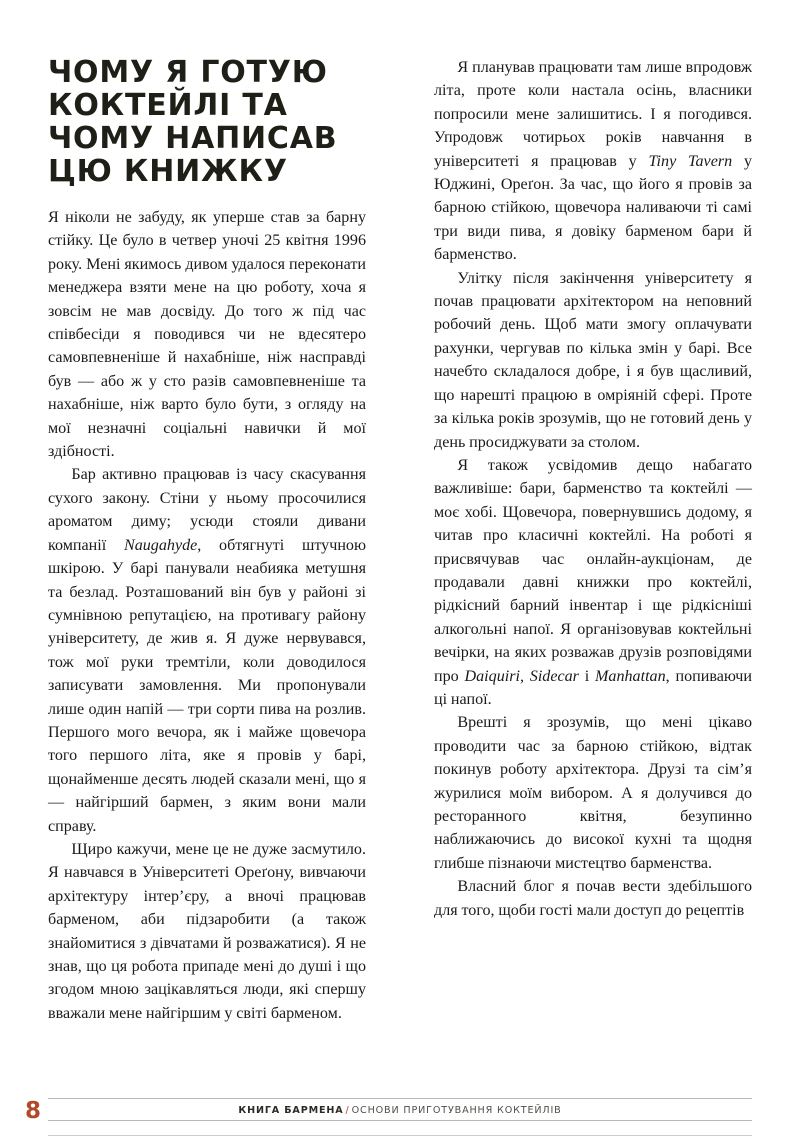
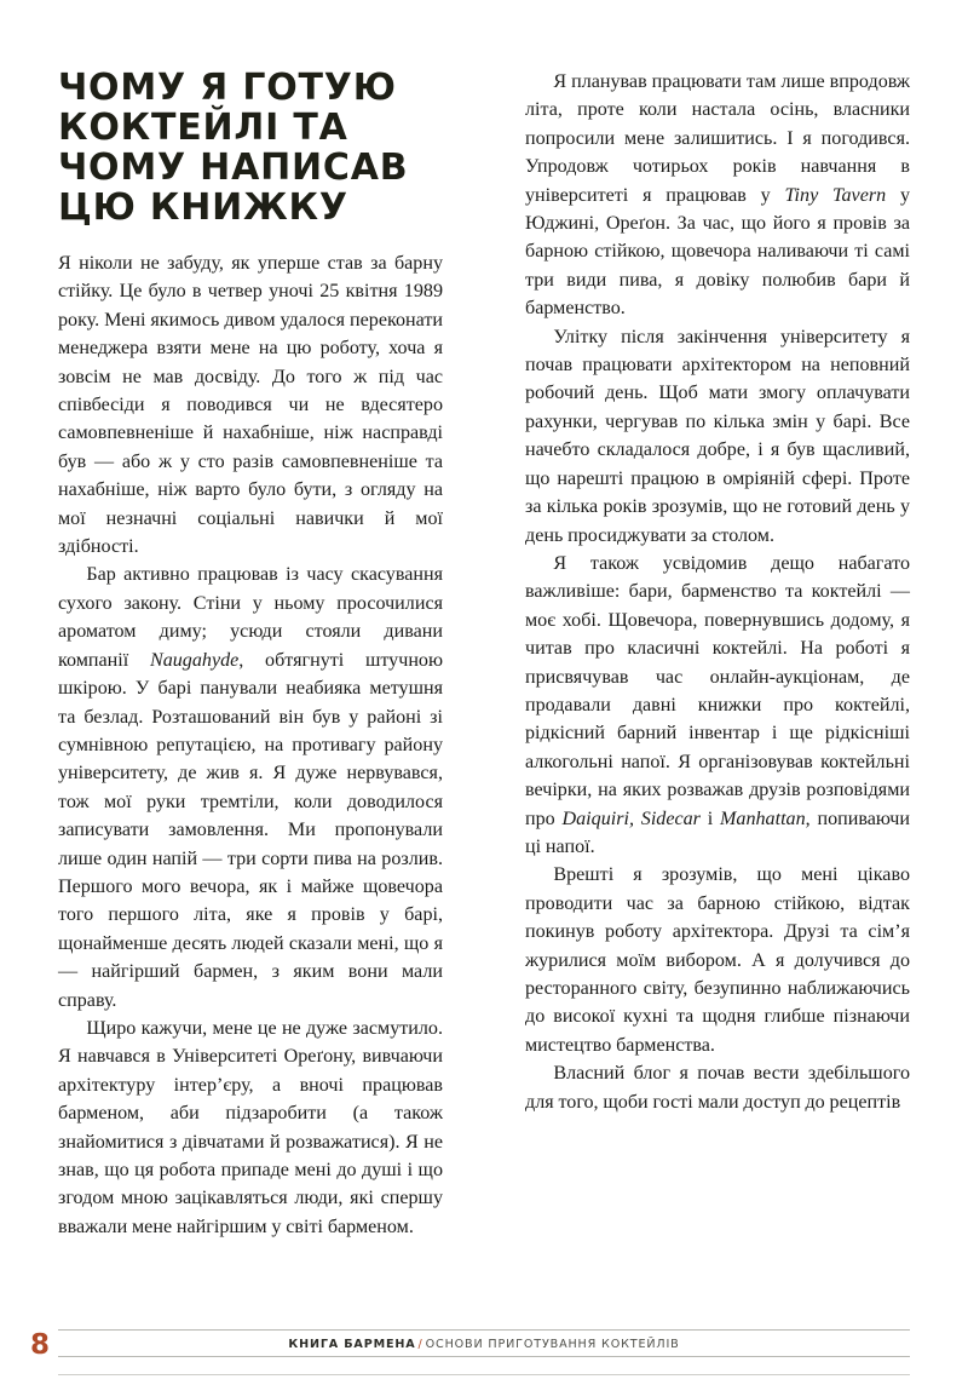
  ЧОМУ Я ГОТУЮ КОКТЕЙЛІ ТА ЧОМУ НАПИСАВ ЦЮ КНИЖКУ
- Я ніколи не забуду, як уперше став за барну стійку. Це було в четвер уночі 25 квітня 1996 року. Мені якимось дивом удалося переконати менеджера взяти мене на цю роботу, хоча я зовсім не мав досвіду. До того ж під час співбесіди я поводився чи не вдесятеро самовпевненіше й нахабніше, ніж насправді був — або ж у сто разів самовпевненіше та нахабніше, ніж варто було бути, з огляду на мої незначні соціальні навички й мої здібності.
+ Я ніколи не забуду, як уперше став за барну стійку. Це було в четвер уночі 25 квітня 1989 року. Мені якимось дивом удалося переконати менеджера взяти мене на цю роботу, хоча я зовсім не мав досвіду. До того ж під час співбесіди я поводився чи не вдесятеро самовпевненіше й нахабніше, ніж насправді був — або ж у сто разів самовпевненіше та нахабніше, ніж варто було бути, з огляду на мої незначні соціальні навички й мої здібності.
  Бар активно працював із часу скасування сухого закону. Стіни у ньому просочилися ароматом диму; усюди стояли дивани компанії Naugahyde, обтягнуті штучною шкірою. У барі панували неабияка метушня та безлад. Розташований він був у районі зі сумнівною репутацією, на противагу району університету, де жив я. Я дуже нервувався, тож мої руки тремтіли, коли доводилося записувати замовлення. Ми пропонували лише один напій — три сорти пива на розлив. Першого мого вечора, як і майже щовечора того першого літа, яке я провів у барі, щонайменше десять людей сказали мені, що я — найгірший бармен, з яким вони мали справу.
  Щиро кажучи, мене це не дуже засмутило. Я навчався в Університеті Ореґону, вивчаючи архітектуру інтер’єру, а вночі працював барменом, аби підзаробити (а також знайомитися з дівчатами й розважатися). Я не знав, що ця робота припаде мені до душі і що згодом мною зацікавляться люди, які спершу вважали мене найгіршим у світі барменом.
- Я планував працювати там лише впродовж літа, проте коли настала осінь, власники попросили мене залишитись. І я погодився. Упродовж чотирьох років навчання в університеті я працював у Tiny Tavern у Юджині, Ореґон. За час, що його я провів за барною стійкою, щовечора наливаючи ті самі три види пива, я довіку барменом бари й барменство.
+ Я планував працювати там лише впродовж літа, проте коли настала осінь, власники попросили мене залишитись. І я погодився. Упродовж чотирьох років навчання в університеті я працював у Tiny Tavern у Юджині, Ореґон. За час, що його я провів за барною стійкою, щовечора наливаючи ті самі три види пива, я довіку полюбив бари й барменство.
  Улітку після закінчення університету я почав працювати архітектором на неповний робочий день. Щоб мати змогу оплачувати рахунки, чергував по кілька змін у барі. Все начебто складалося добре, і я був щасливий, що нарешті працюю в омріяній сфері. Проте за кілька років зрозумів, що не готовий день у день просиджувати за столом.
  Я також усвідомив дещо набагато важливіше: бари, барменство та коктейлі — моє хобі. Щовечора, повернувшись додому, я читав про класичні коктейлі. На роботі я присвячував час онлайн-аукціонам, де продавали давні книжки про коктейлі, рідкісний барний інвентар і ще рідкісніші алкогольні напої. Я організовував коктейльні вечірки, на яких розважав друзів розповідями про Daiquiri, Sidecar і Manhattan, попиваючи ці напої.
- Врешті я зрозумів, що мені цікаво проводити час за барною стійкою, відтак покинув роботу архітектора. Друзі та сім’я журилися моїм вибором. А я долучився до ресторанного квітня, безупинно наближаючись до високої кухні та щодня глибше пізнаючи мистецтво барменства.
+ Врешті я зрозумів, що мені цікаво проводити час за барною стійкою, відтак покинув роботу архітектора. Друзі та сім’я журилися моїм вибором. А я долучився до ресторанного світу, безупинно наближаючись до високої кухні та щодня глибше пізнаючи мистецтво барменства.
  Власний блог я почав вести здебільшого для того, щоби гості мали доступ до рецептів
  8
  КНИГА БАРМЕНА / ОСНОВИ ПРИГОТУВАННЯ КОКТЕЙЛІВ
